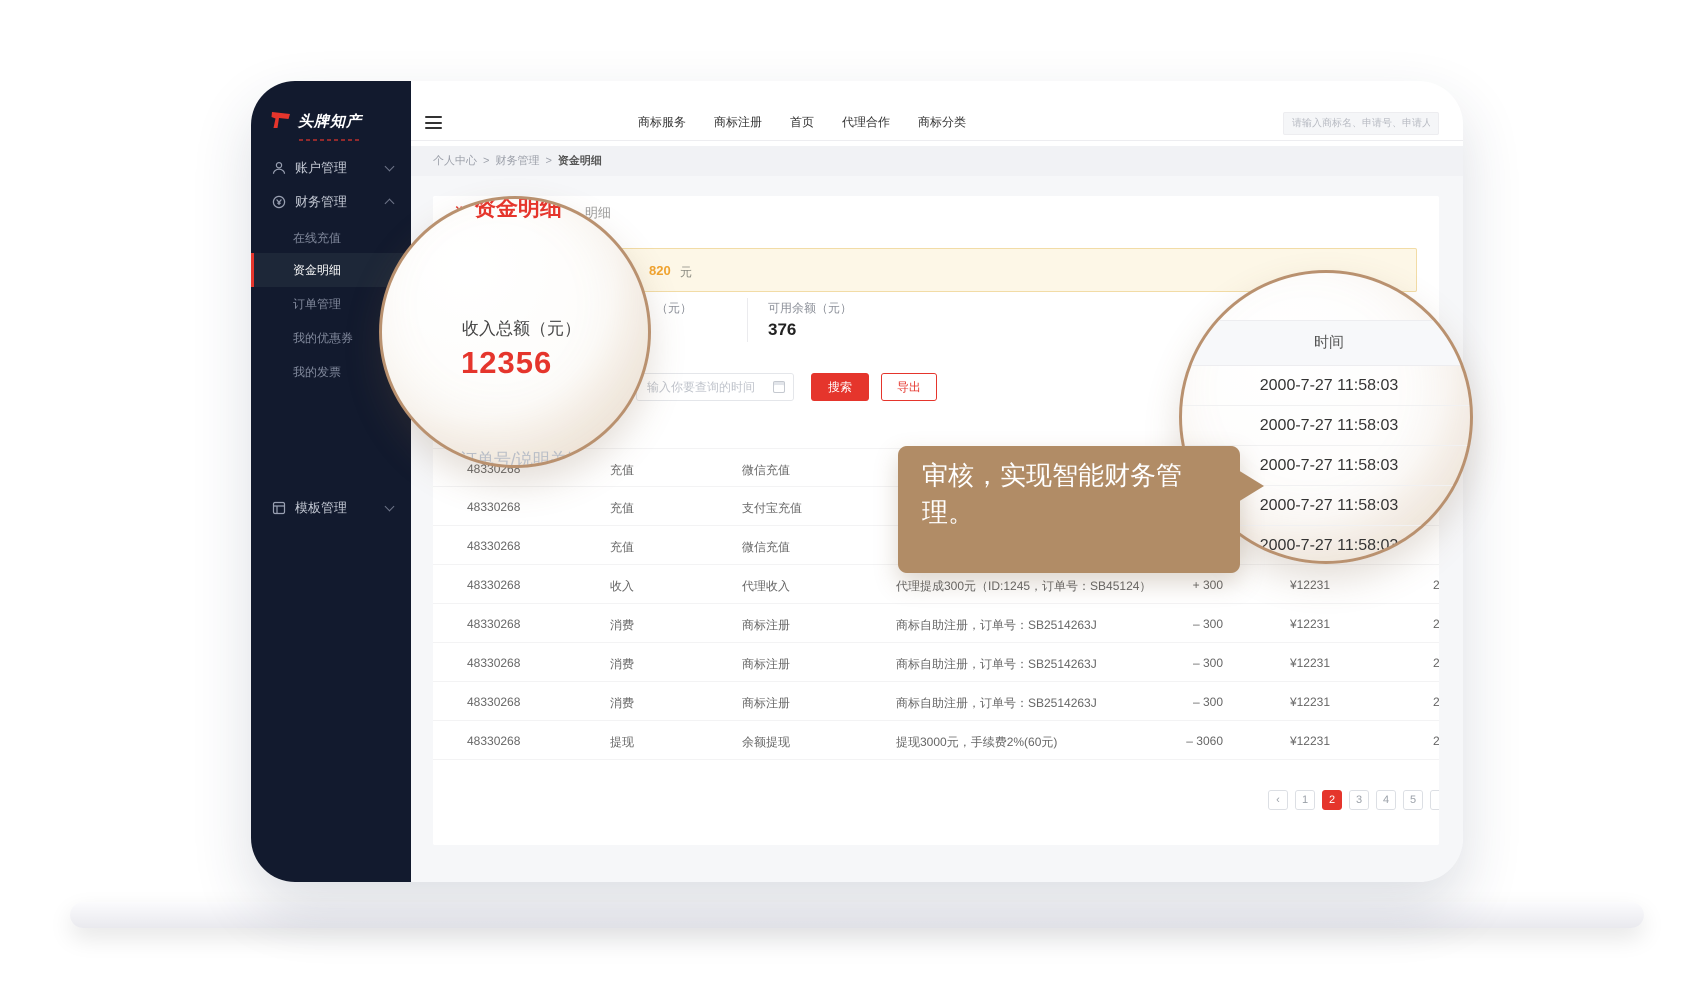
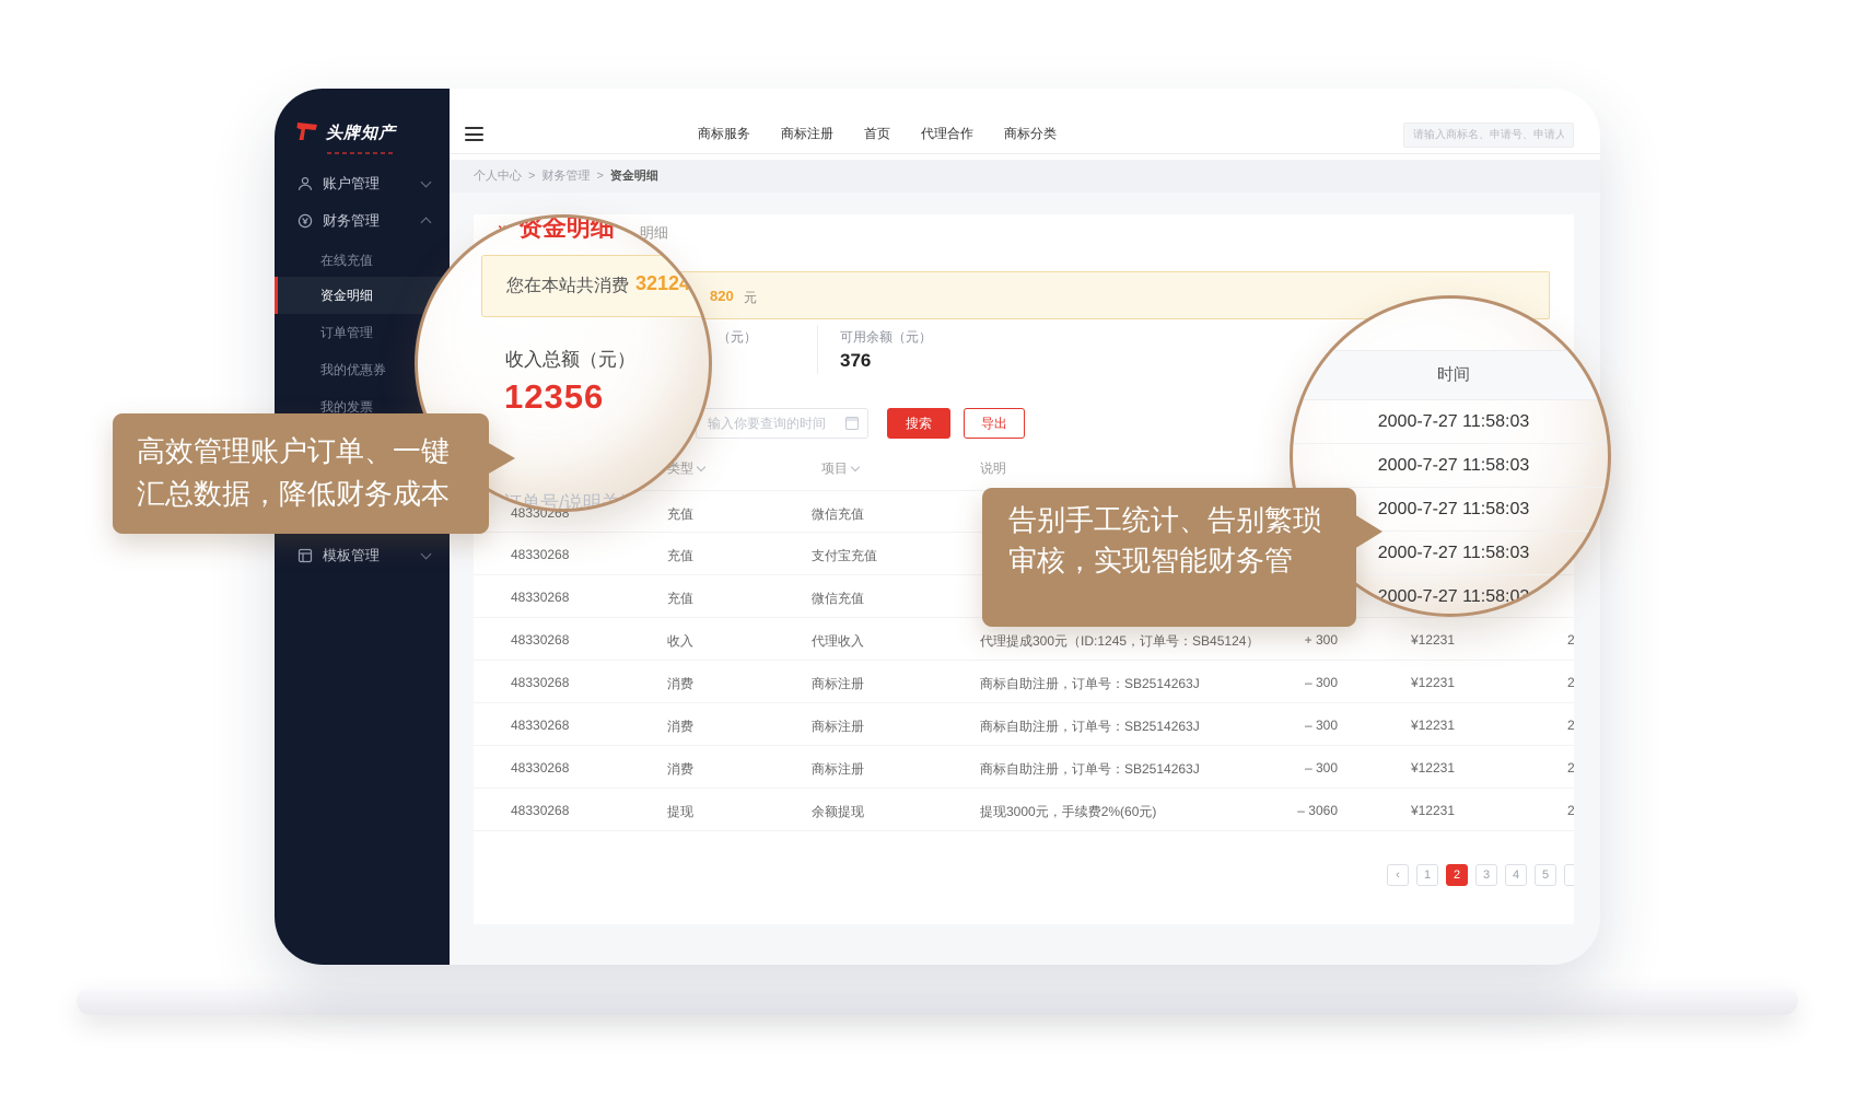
  头牌知产
  账户管理
  财务管理
  在线充值
  资金明细
  订单管理
  我的优惠券
  我的发票
  模板管理
  商标服务
  商标注册
  首页
  代理合作
  商标分类
  请输入商标名、申请号、申请人
  个人中心
  >
  财务管理
  >
  资金明细
  明细
  820
  元
  （元）
  可用余额（元）
  376
  输入你要查询的时间
  搜索
  导出
+ 类型
+ 项目
+ 说明
  48330268
  充值
  微信充值
  48330268
  充值
  支付宝充值
  48330268
  充值
  微信充值
  48330268
  收入
  代理收入
  代理提成300元（ID:1245，订单号：SB45124）
  + 300
  ¥12231
  48330268
  消费
  商标注册
  商标自助注册，订单号：SB2514263J
  – 300
  ¥12231
  48330268
  消费
  商标注册
  商标自助注册，订单号：SB2514263J
  – 300
  ¥12231
  48330268
  消费
  商标注册
  商标自助注册，订单号：SB2514263J
  – 300
  ¥12231
  48330268
  提现
  余额提现
  提现3000元，手续费2%(60元)
  – 3060
  ¥12231
  ‹
  1
  2
  3
  4
  5
  资金明细
+ 您在本站共消费
+ 32124
  收入总额（元）
  12356
  订单号/说明关键词
  时间
  2000-7-27 11:58:03
  2000-7-27 11:58:03
  2000-7-27 11:58:03
  2000-7-27 11:58:03
  2000-7-27 11:58:03
+ 高效管理账户订单、一键
+ 汇总数据，降低财务成本
+ 告别手工统计、告别繁琐
  审核，实现智能财务管
- 理。
